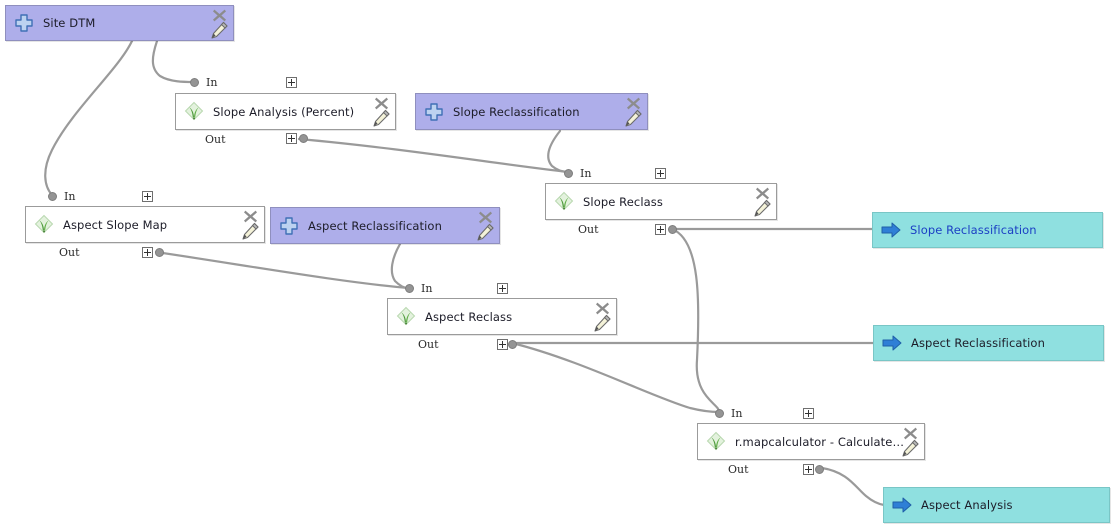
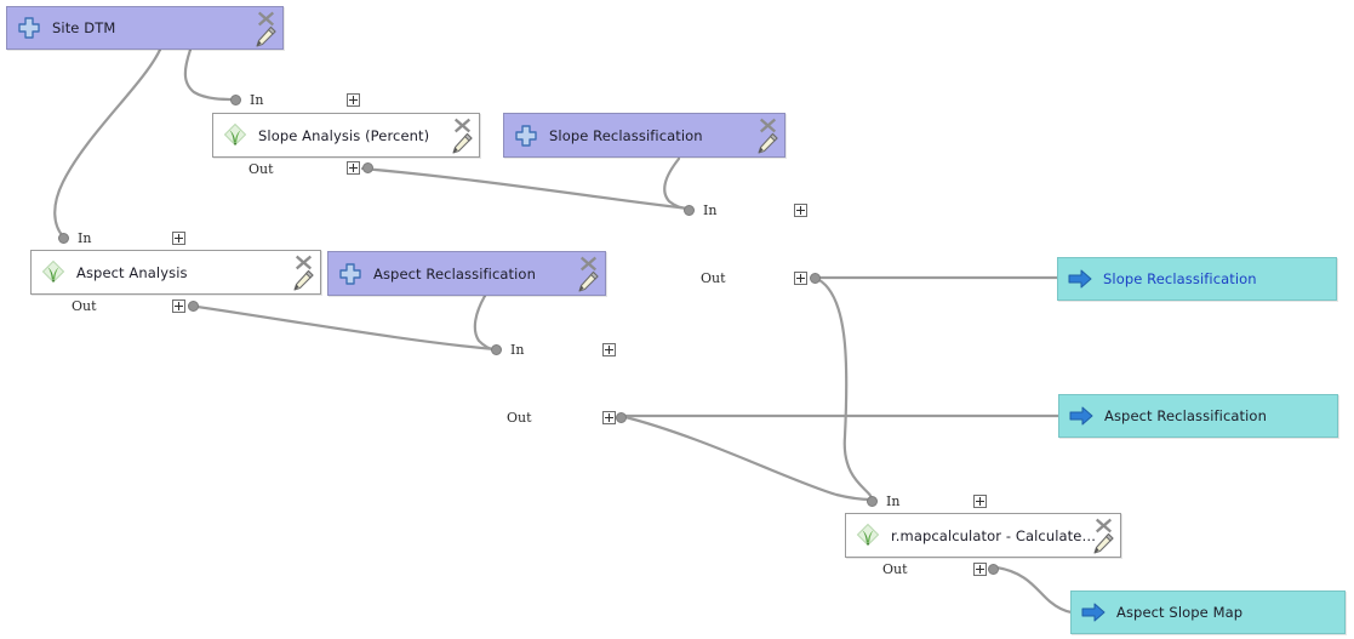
  Site DTM
  In
  Slope Analysis (Percent)
  Out
  Slope Reclassification
  In
- Slope Reclass
  Out
  In
- Aspect Slope Map
+ Aspect Analysis
  Out
  Aspect Reclassification
  In
- Aspect Reclass
  Out
  In
  r.mapcalculator - Calculate n
  Out
  Slope Reclassification
  Aspect Reclassification
- Aspect Analysis
+ Aspect Slope Map
